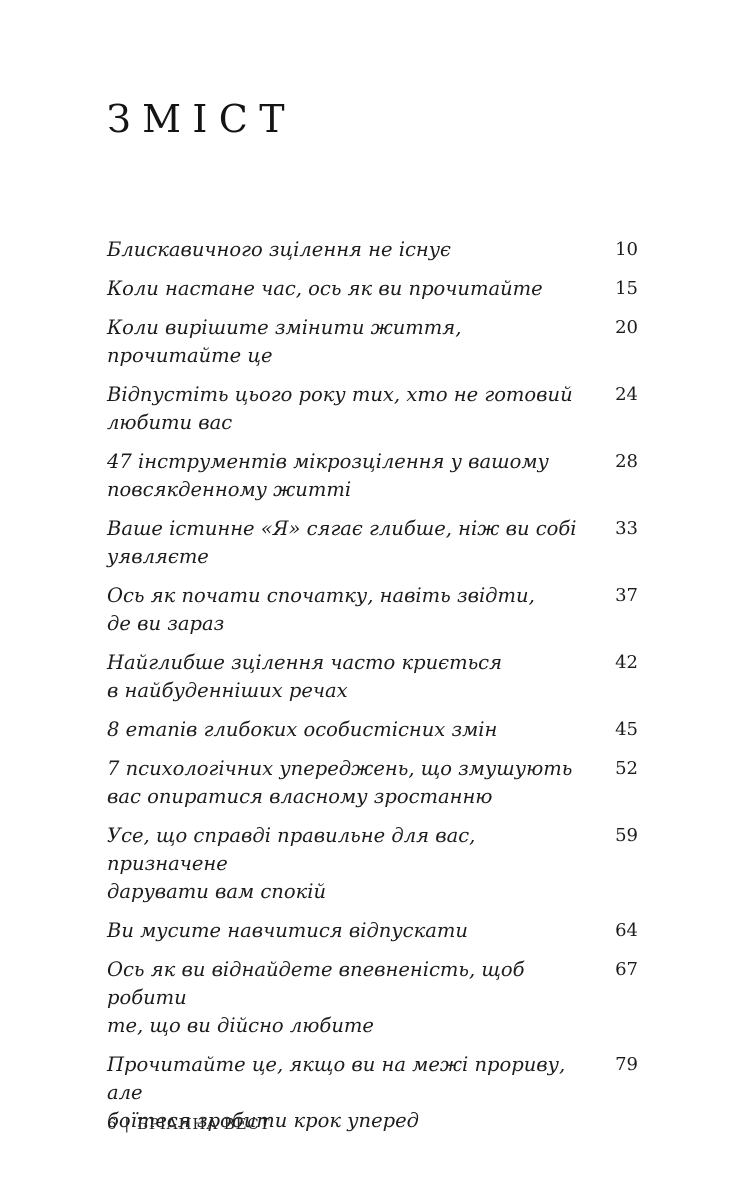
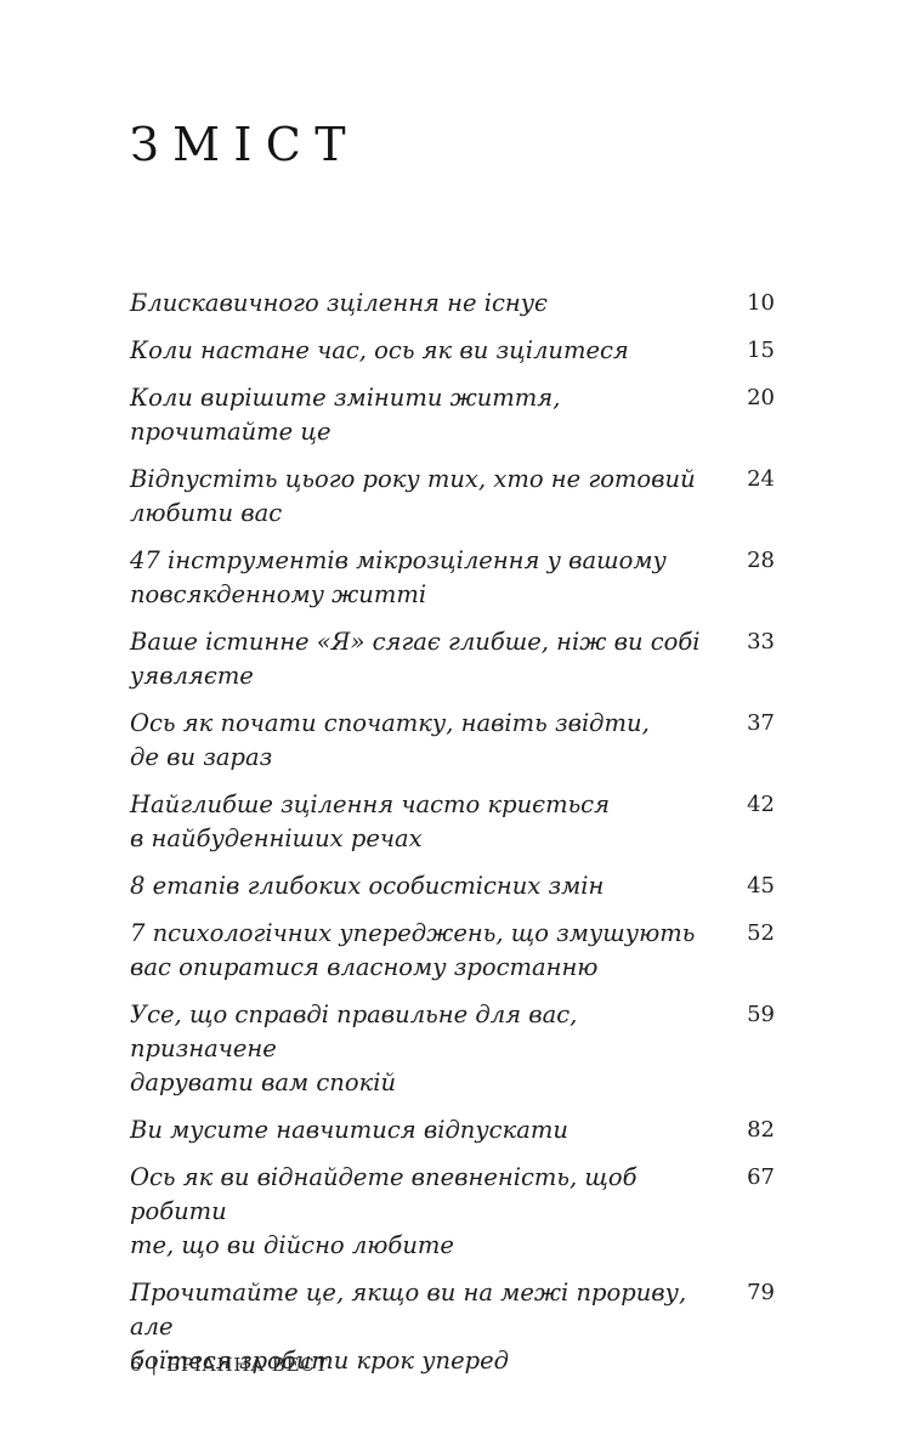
  ЗМІСТ
  Блискавичного зцілення не існує
  10
- Коли настане час, ось як ви прочитайте
+ Коли настане час, ось як ви зцілитеся
  15
  Коли вирішите змінити життя,
  прочитайте це
  20
  Відпустіть цього року тих, хто не готовий
  любити вас
  24
  47 інструментів мікрозцілення у вашому
  повсякденному житті
  28
  Ваше істинне «Я» сягає глибше, ніж ви собі
  уявляєте
  33
  Ось як почати спочатку, навіть звідти,
  де ви зараз
  37
  Найглибше зцілення часто криється
  в найбуденніших речах
  42
  8 етапів глибоких особистісних змін
  45
  7 психологічних упереджень, що змушують
  вас опиратися власному зростанню
  52
  Усе, що справді правильне для вас, призначене
  дарувати вам спокій
  59
  Ви мусите навчитися відпускати
- 64
+ 82
  Ось як ви віднайдете впевненість, щоб робити
  те, що ви дійсно любите
  67
  Прочитайте це, якщо ви на межі прориву, але
  боїтеся зробити крок уперед
  79
  6 | БРІАННА ВЕСТ
